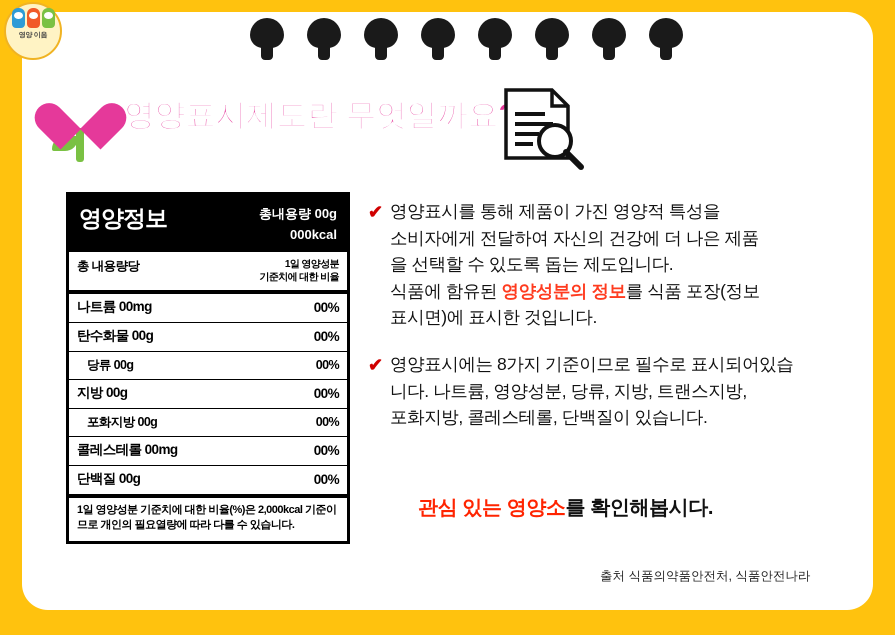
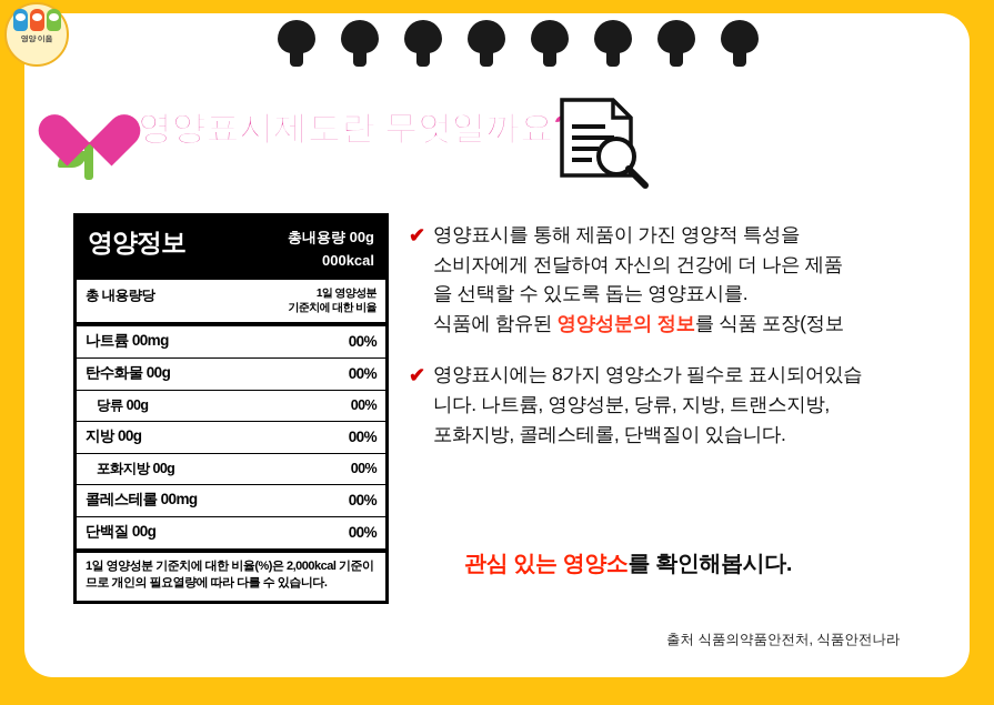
  9차시
  영양표시제도란 무엇일까요
  영양정보
  총내용량 00g
  000kcal
  총 내용량당
  1일 영양성분
  기준치에 대한 비율
  나트륨 00mg
  00%
  탄수화물 00g
  00%
  당류 00g
  00%
  지방 00g
  00%
  포화지방 00g
  00%
  콜레스테롤 00mg
  00%
  단백질 00g
  00%
  1일 영양성분 기준치에 대한 비율(%)은 2,000kcal 기준이므로 개인의 필요열량에 따라 다를 수 있습니다.
  ✔
  영양표시를 통해 제품이 가진 영양적 특성을
  소비자에게 전달하여 자신의 건강에 더 나은 제품
- 을 선택할 수 있도록 돕는 제도입니다.
+ 을 선택할 수 있도록 돕는 영양표시를.
  식품에 함유된 영양성분의 정보를 식품 포장(정보
- 표시면)에 표시한 것입니다.
  ✔
- 영양표시에는 8가지 기준이므로 필수로 표시되어있습
+ 영양표시에는 8가지 영양소가 필수로 표시되어있습
  니다. 나트륨, 영양성분, 당류, 지방, 트랜스지방,
  포화지방, 콜레스테롤, 단백질이 있습니다.
  관심 있는 영양소를 확인해봅시다.
  출처 식품의약품안전처, 식품안전나라
